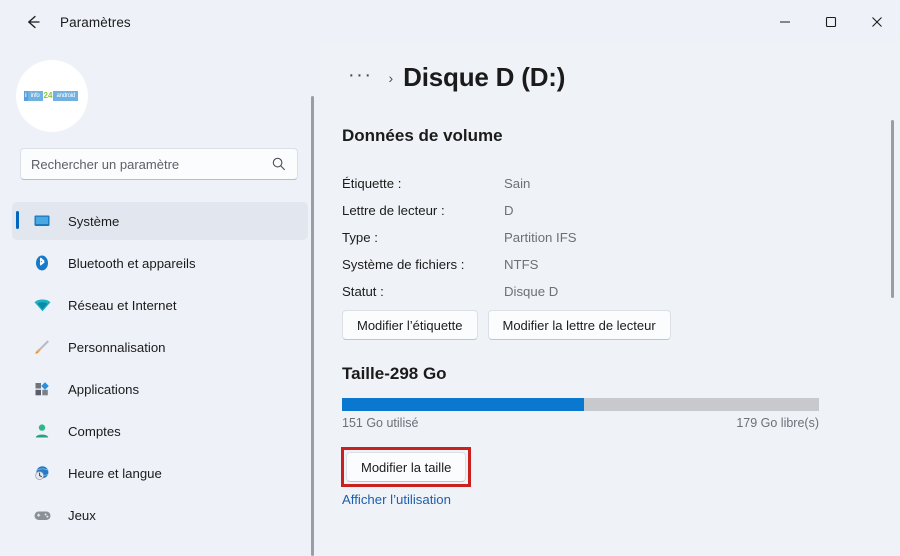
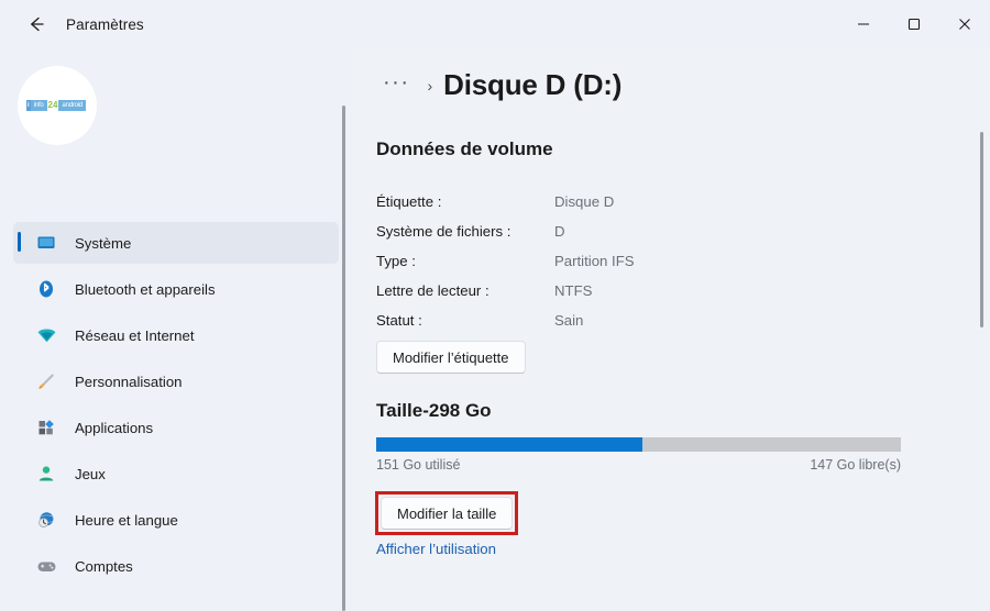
  Paramètres
  24
- Rechercher un paramètre
  Système
  Bluetooth et appareils
  Réseau et Internet
  Personnalisation
  Applications
- Comptes
+ Jeux
  Heure et langue
- Jeux
+ Comptes
  ···
  ›
  Disque D (D:)
  Données de volume
  Étiquette :
- Sain
+ Disque D
- Lettre de lecteur :
+ Système de fichiers :
  D
  Type :
  Partition IFS
- Système de fichiers :
+ Lettre de lecteur :
  NTFS
  Statut :
- Disque D
+ Sain
  Modifier l’étiquette
- Modifier la lettre de lecteur
  Taille-298 Go
  151 Go utilisé
- 179 Go libre(s)
+ 147 Go libre(s)
  Modifier la taille
  Afficher l’utilisation
